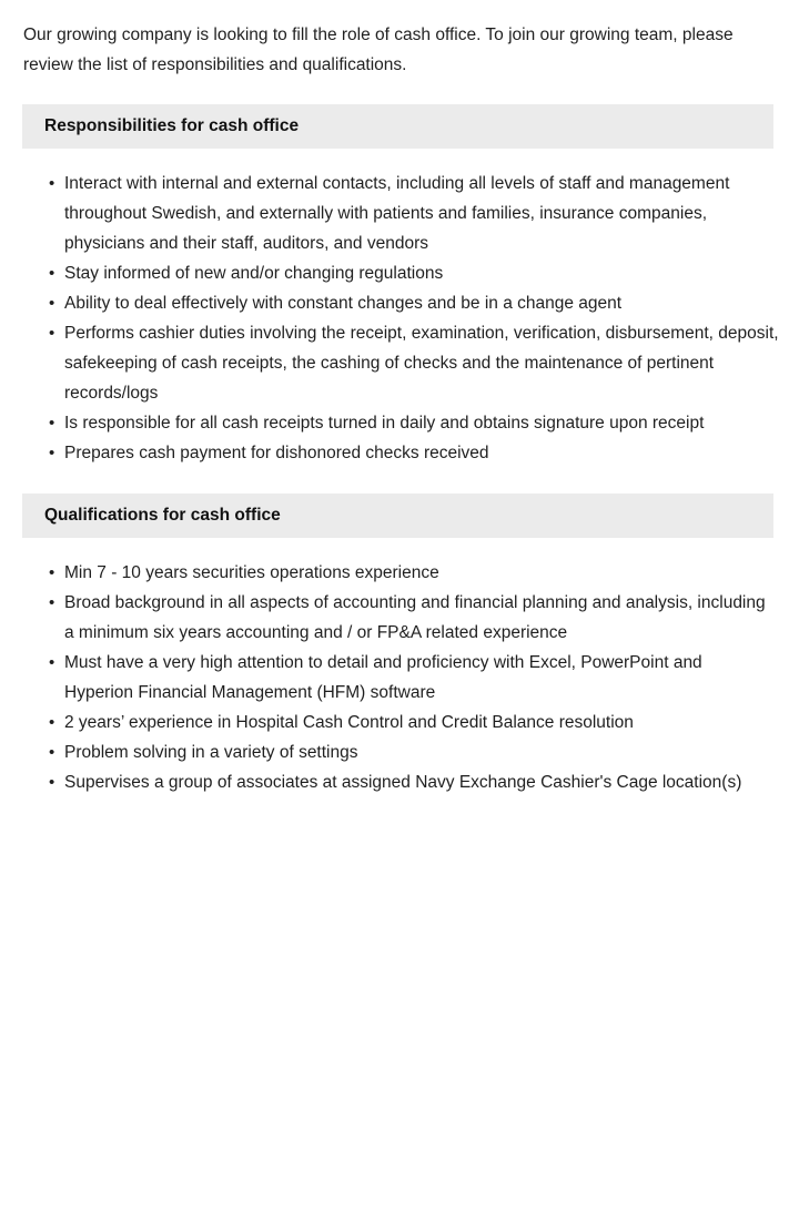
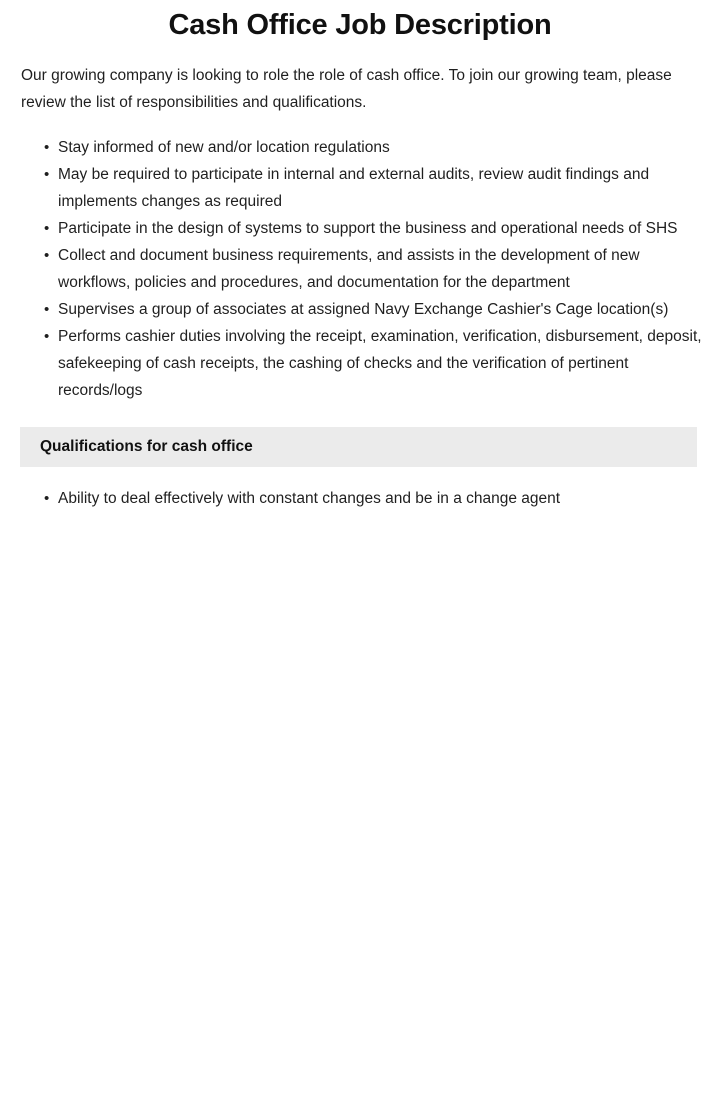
+ Cash Office Job Description
- Our growing company is looking to fill the role of cash office. To join our growing team, please review the list of responsibilities and qualifications.
+ Our growing company is looking to role the role of cash office. To join our growing team, please review the list of responsibilities and qualifications.
- Responsibilities for cash office
- Interact with internal and external contacts, including all levels of staff and management throughout Swedish, and externally with patients and families, insurance companies, physicians and their staff, auditors, and vendors
- Stay informed of new and/or changing regulations
+ Stay informed of new and/or location regulations
+ May be required to participate in internal and external audits, review audit findings and implements changes as required
+ Participate in the design of systems to support the business and operational needs of SHS
+ Collect and document business requirements, and assists in the development of new workflows, policies and procedures, and documentation for the department
- Ability to deal effectively with constant changes and be in a change agent
+ Supervises a group of associates at assigned Navy Exchange Cashier's Cage location(s)
- Performs cashier duties involving the receipt, examination, verification, disbursement, deposit, safekeeping of cash receipts, the cashing of checks and the maintenance of pertinent records/logs
+ Performs cashier duties involving the receipt, examination, verification, disbursement, deposit, safekeeping of cash receipts, the cashing of checks and the verification of pertinent records/logs
- Is responsible for all cash receipts turned in daily and obtains signature upon receipt
- Prepares cash payment for dishonored checks received
  Qualifications for cash office
- Min 7 - 10 years securities operations experience
- Broad background in all aspects of accounting and financial planning and analysis, including a minimum six years accounting and / or FP&A related experience
- Must have a very high attention to detail and proficiency with Excel, PowerPoint and Hyperion Financial Management (HFM) software
- 2 years’ experience in Hospital Cash Control and Credit Balance resolution
- Problem solving in a variety of settings
- Supervises a group of associates at assigned Navy Exchange Cashier's Cage location(s)
+ Ability to deal effectively with constant changes and be in a change agent
